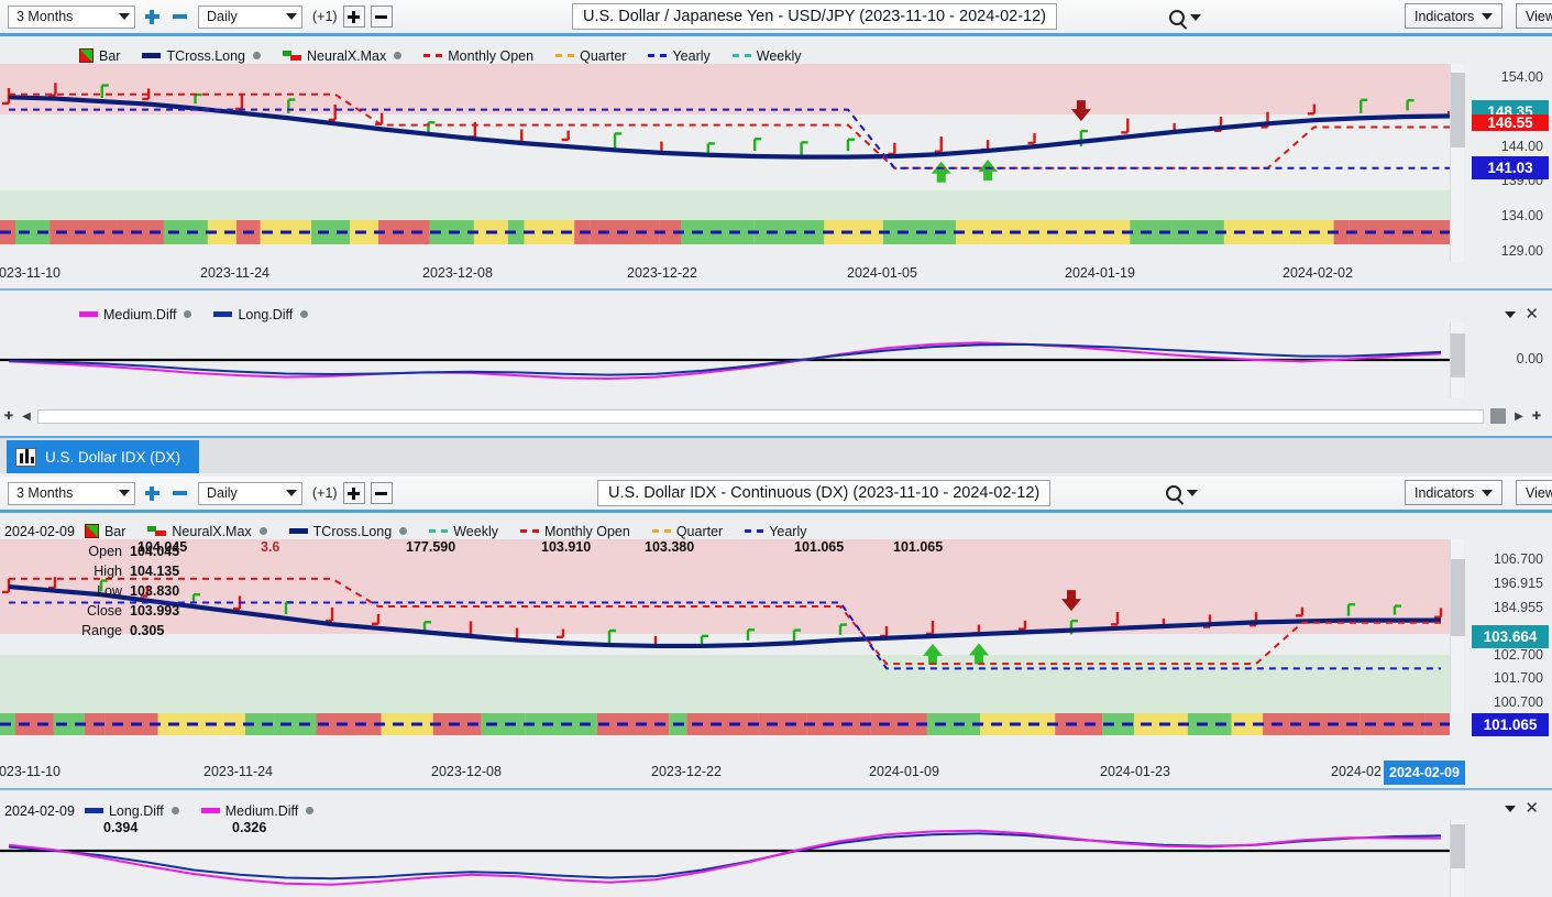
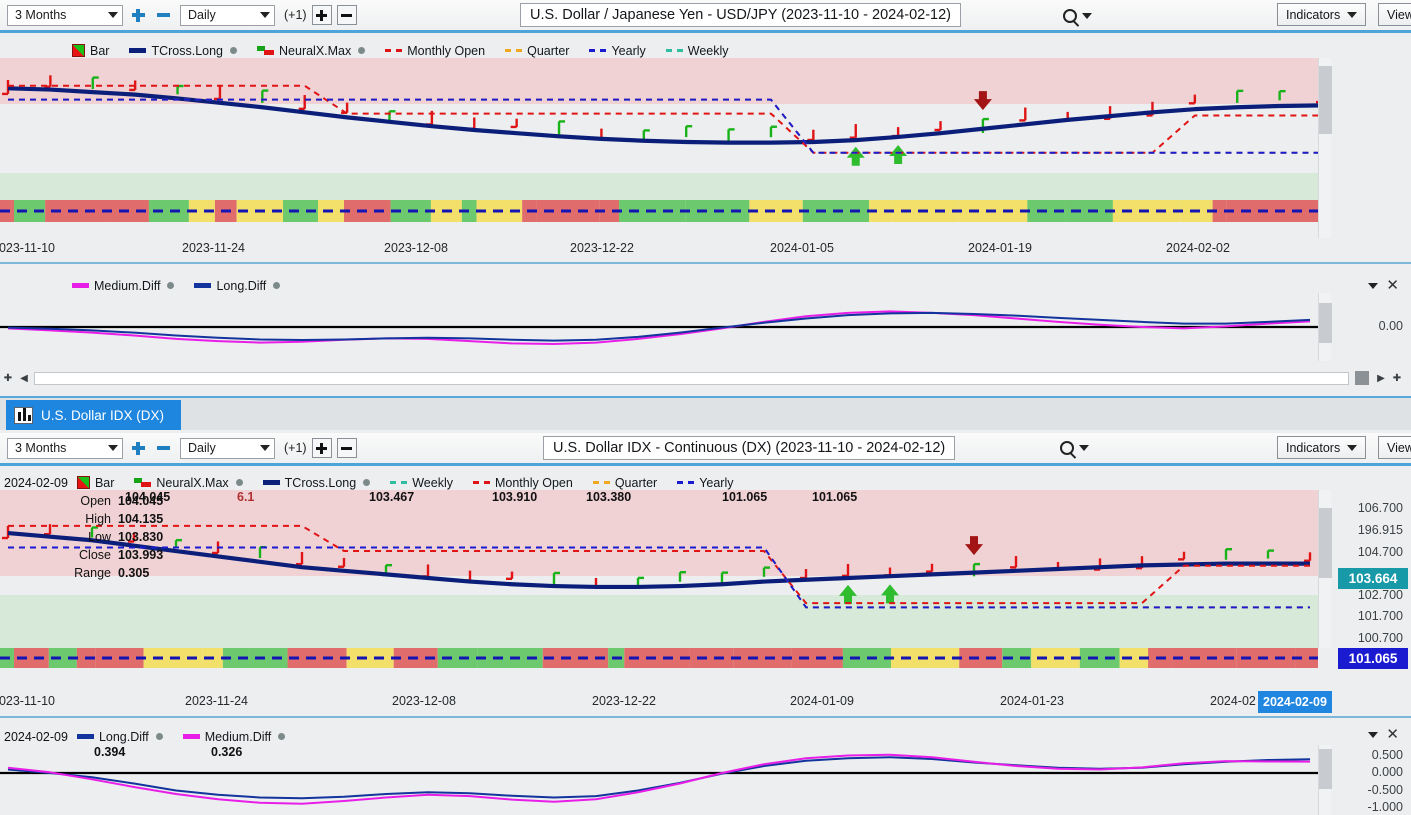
  3 Months
  Daily
  (+1)
  U.S. Dollar / Japanese Yen - USD/JPY (2023-11-10 - 2024-02-12)
  Indicators
  View
  Bar
  TCross.Long
  NeuralX.Max
  Monthly Open
  Quarter
  Yearly
  Weekly
- 154.00
- 144.00
- 139.00
- 134.00
- 129.00
- 148.35
- 146.55
- 141.03
  023-11-10
  2023-11-24
  2023-12-08
  2023-12-22
  2024-01-05
  2024-01-19
  2024-02-02
  Medium.Diff
  Long.Diff
  ✕
  0.00
  ✚
  ◀
  ▶
  ✚
  U.S. Dollar IDX (DX)
  3 Months
  Daily
  (+1)
  U.S. Dollar IDX - Continuous (DX) (2023-11-10 - 2024-02-12)
  Indicators
  View
  2024-02-09
  Bar
  NeuralX.Max
  TCross.Long
  Weekly
  Monthly Open
  Quarter
  Yearly
  104.045
- 3.6
+ 6.1
- 177.590
+ 103.467
  103.910
  103.380
  101.065
  101.065
  Open
  104.045
  High
  104.135
  Low
  103.830
  Close
  103.993
  Range
  0.305
  106.700
  196.915
- 184.955
+ 104.700
  102.700
  101.700
  100.700
  103.664
  101.065
  023-11-10
  2023-11-24
  2023-12-08
  2023-12-22
  2024-01-09
  2024-01-23
  2024-02
  2024-02-09
  2024-02-09
  Long.Diff
  Medium.Diff
  0.394
  0.326
  ✕
+ 0.500
+ 0.000
+ -0.500
+ -1.000
